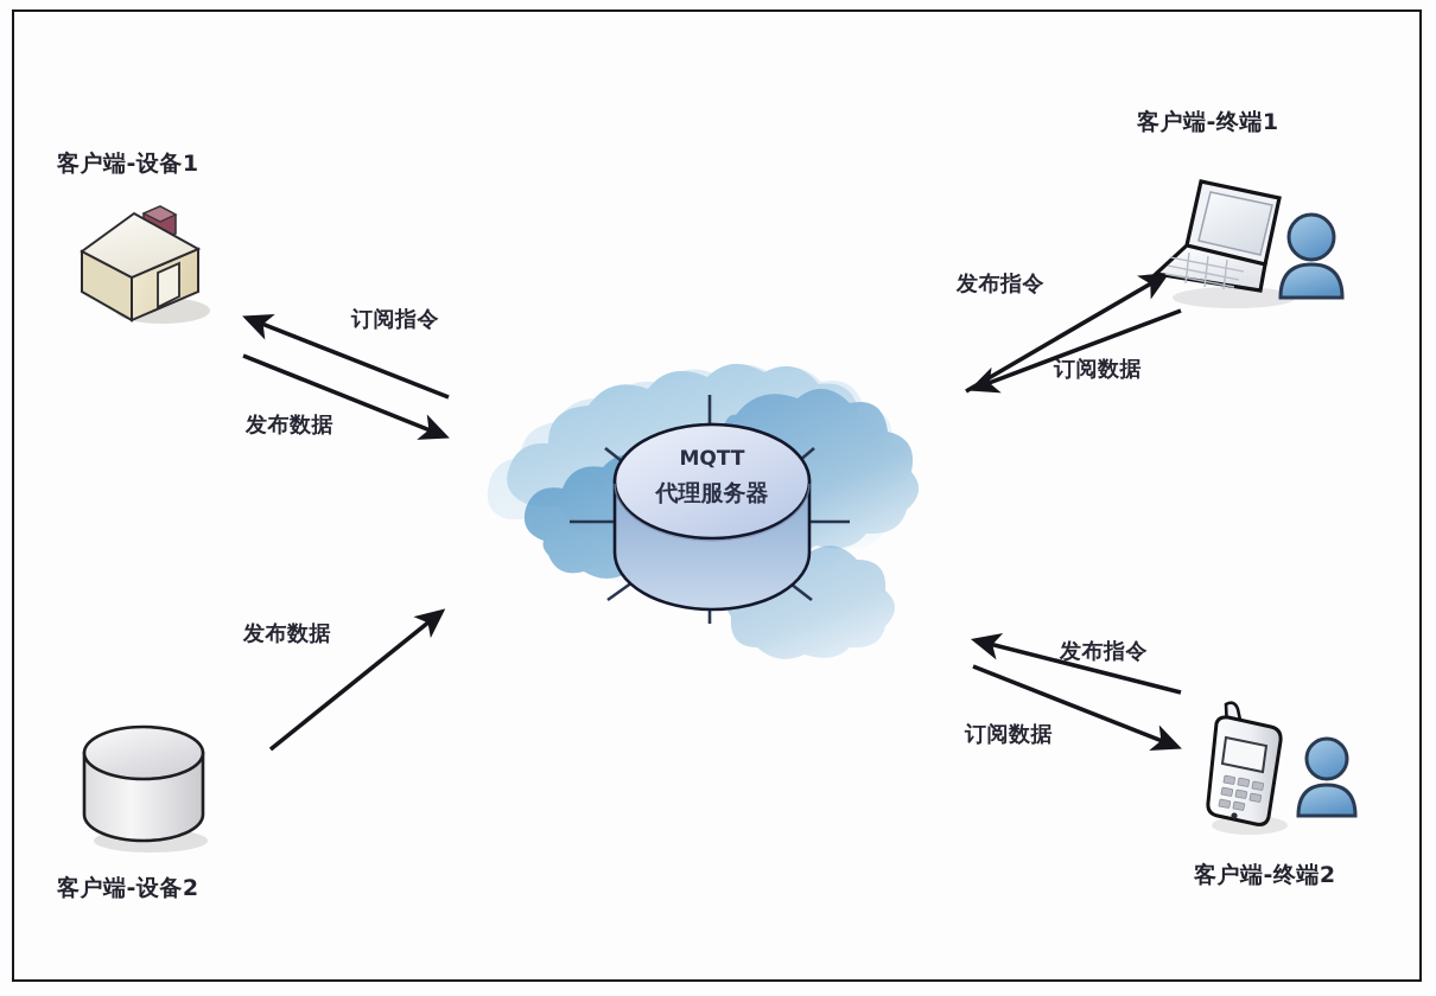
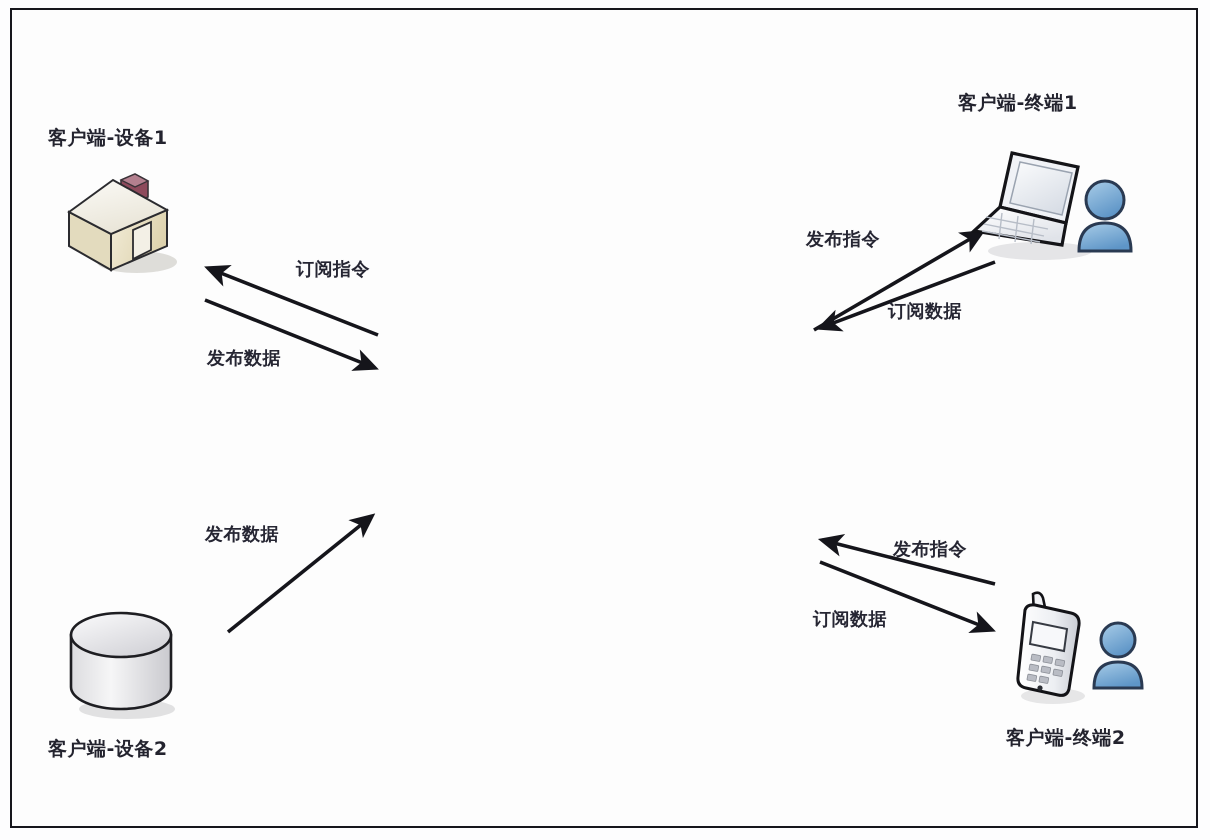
- MQTT
- 代理服务器
  客户端-设备1
  客户端-设备2
  客户端-终端1
  客户端-终端2
  订阅指令
  发布数据
  发布指令
  订阅数据
  发布数据
  发布指令
  订阅数据
